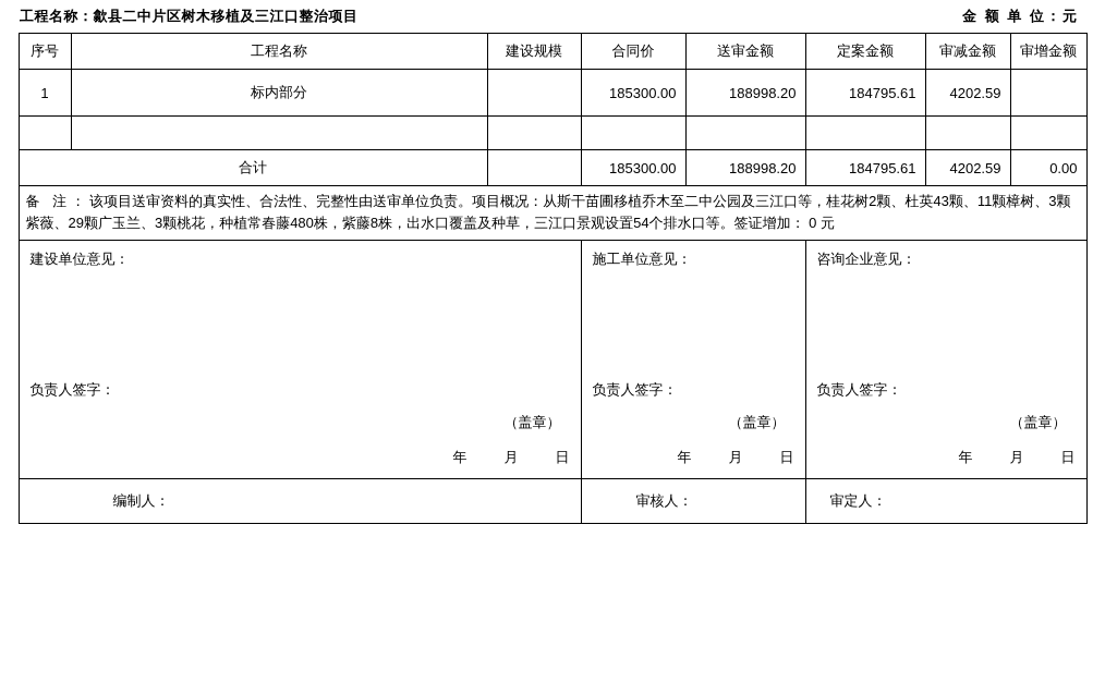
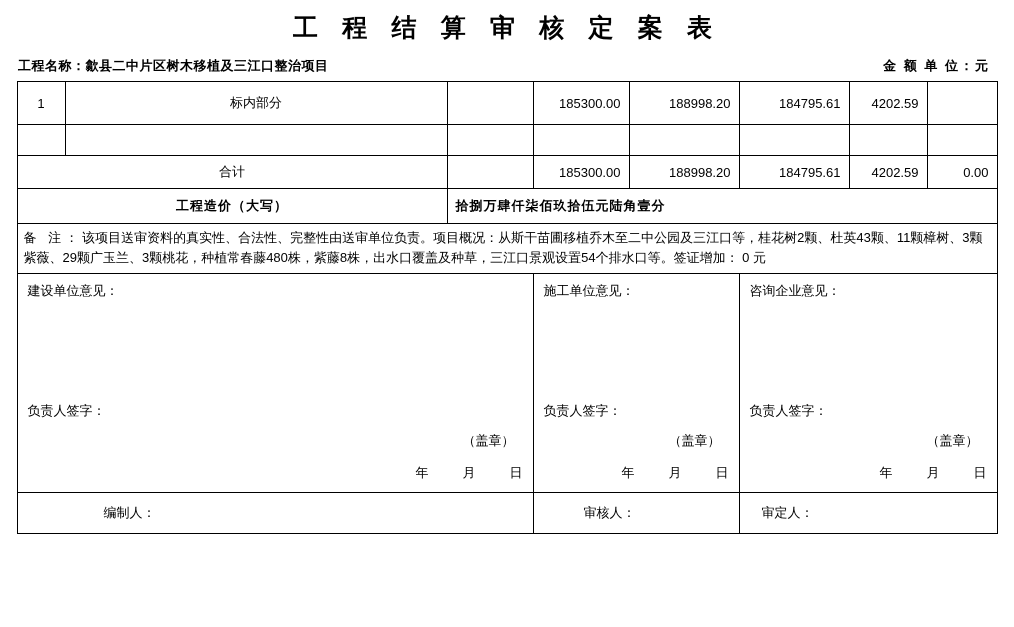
+ 工 程 结 算 审 核 定 案 表
  工程名称：歙县二中片区树木移植及三江口整治项目
  金 额 单 位：元
- 序号	工程名称	建设规模	合同价	送审金额	定案金额	审减金额	审增金额
  1	标内部分		185300.00	188998.20	184795.61	4202.59
  合计		185300.00	188998.20	184795.61	4202.59	0.00
+ 工程造价（大写）	拾捌万肆仟柒佰玖拾伍元陆角壹分
  备 注：该项目送审资料的真实性、合法性、完整性由送审单位负责。项目概况：从斯干苗圃移植乔木至二中公园及三江口等，桂花树2颗、杜英43颗、11颗樟树、3颗紫薇、29颗广玉兰、3颗桃花，种植常春藤480株，紫藤8株，出水口覆盖及种草，三江口景观设置54个排水口等。签证增加： 0 元
  建设单位意见： 负责人签字： （盖章） 年 月 日	施工单位意见： 负责人签字： （盖章） 年 月 日	咨询企业意见： 负责人签字： （盖章） 年 月 日
  编制人：	审核人：	审定人：
